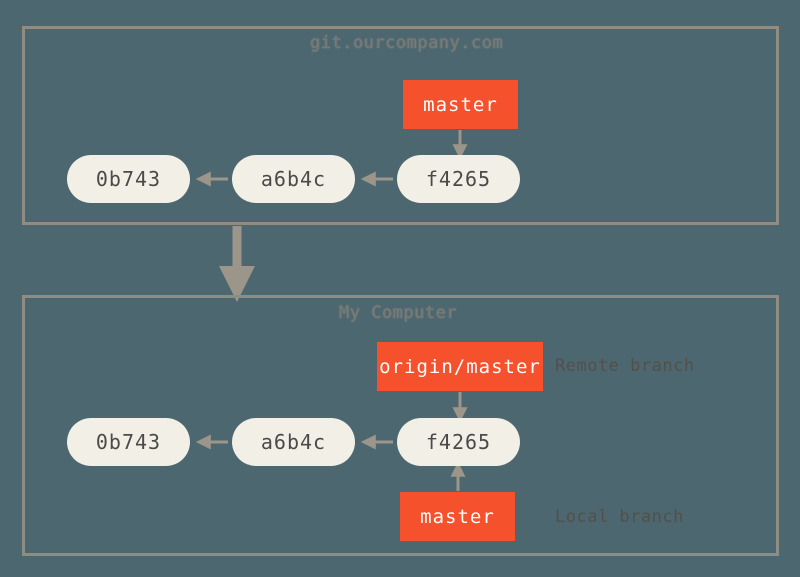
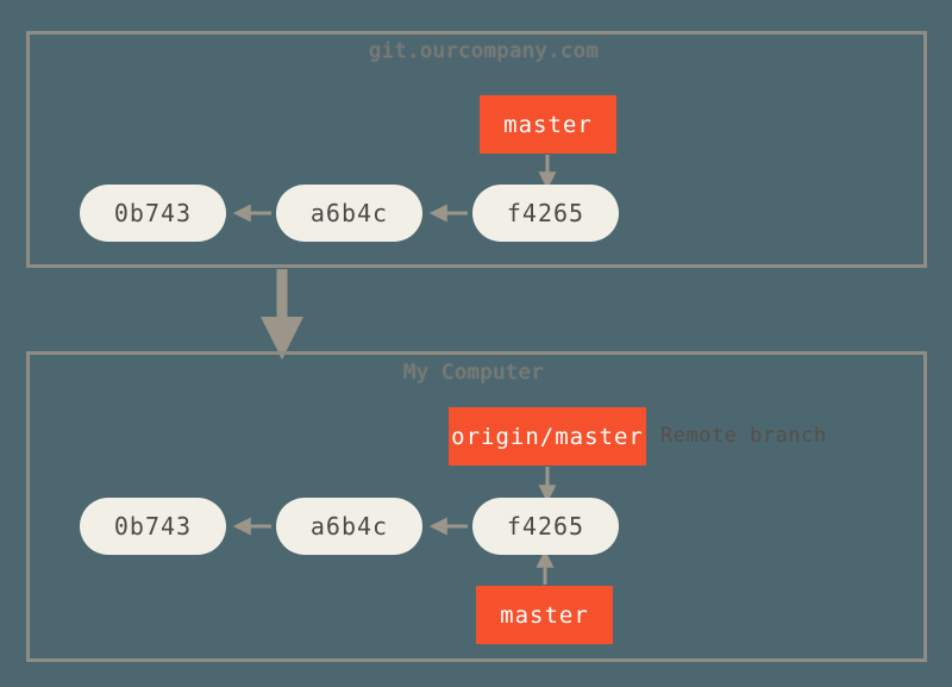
  git.ourcompany.com
  0b743
  a6b4c
  f4265
  master
  My Computer
  0b743
  a6b4c
  f4265
  origin/master
  master
  Remote branch
- Local branch
